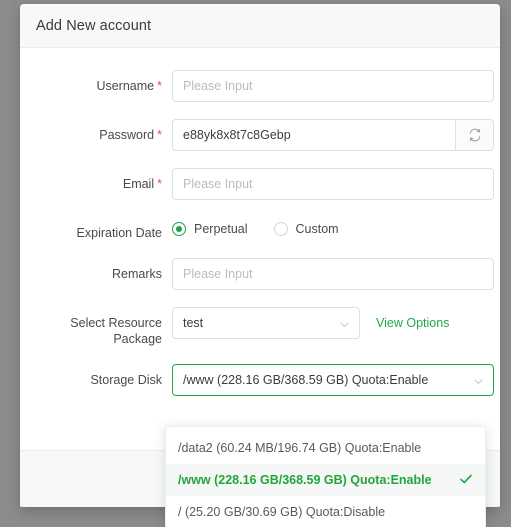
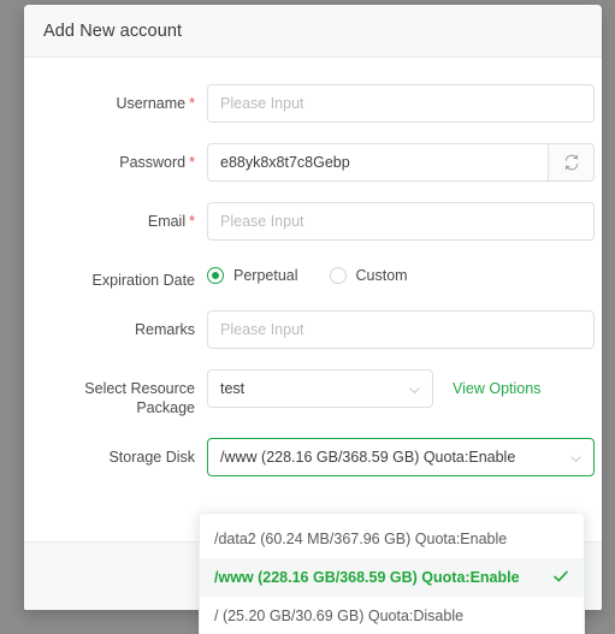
  Add New account
  Username *
  Please Input
  Password *
  e88yk8x8t7c8Gebp
  Email *
  Please Input
  Expiration Date
  Perpetual
  Custom
  Remarks
  Please Input
  Select Resource
  Package
  test
  View Options
  Storage Disk
  /www (228.16 GB/368.59 GB) Quota:Enable
- /data2 (60.24 MB/196.74 GB) Quota:Enable
+ /data2 (60.24 MB/367.96 GB) Quota:Enable
  /www (228.16 GB/368.59 GB) Quota:Enable
  / (25.20 GB/30.69 GB) Quota:Disable
